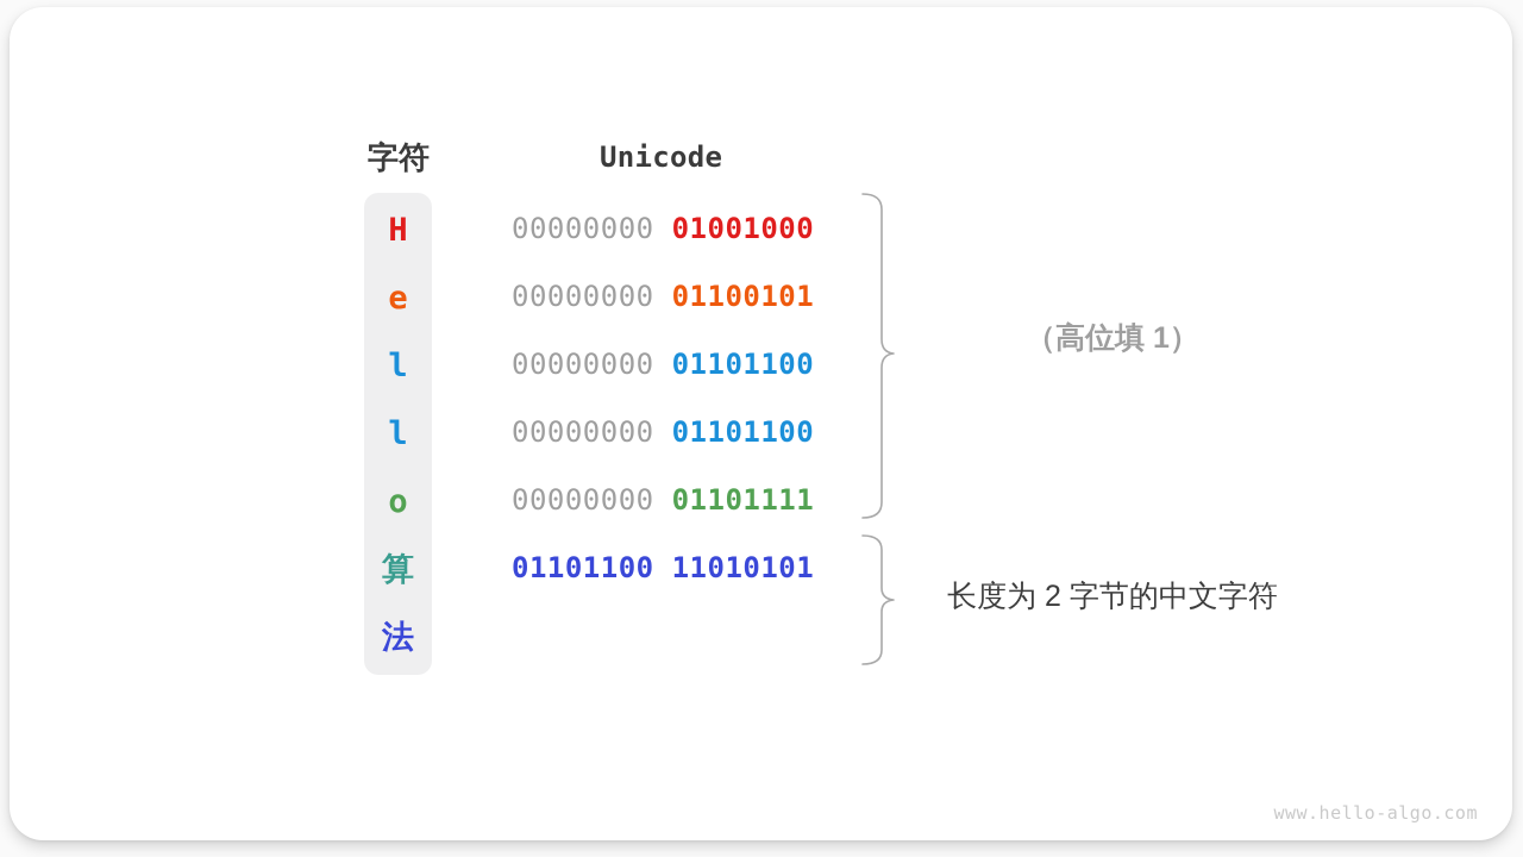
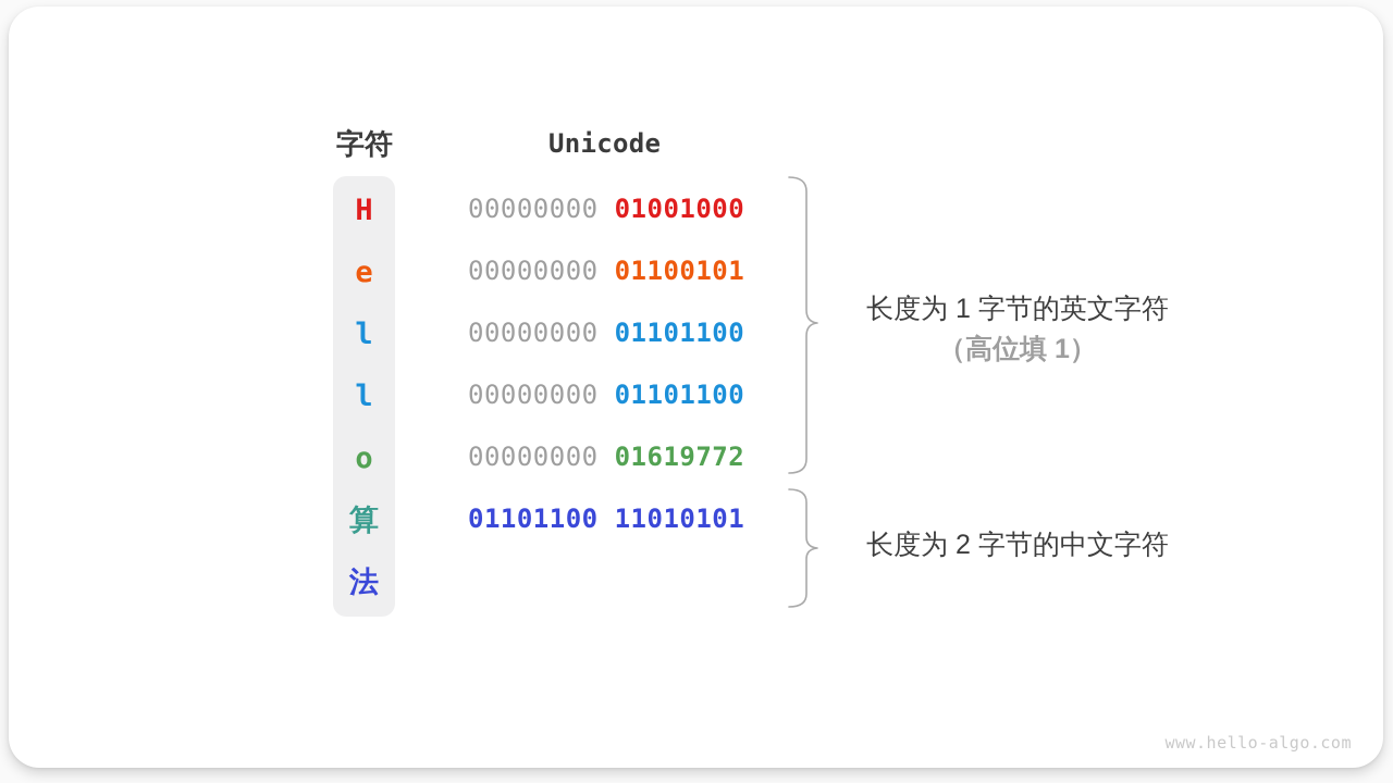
  字符
  Unicode
  H
  e
  l
  l
  o
  算
  法
  00000000
  01001000
  00000000
  01100101
  00000000
  01101100
  00000000
  01101100
  00000000
- 01101111
+ 01619772
  01101100
  11010101
+ 长度为 1 字节的英文字符
  （高位填 1）
  长度为 2 字节的中文字符
  www.hello-algo.com
